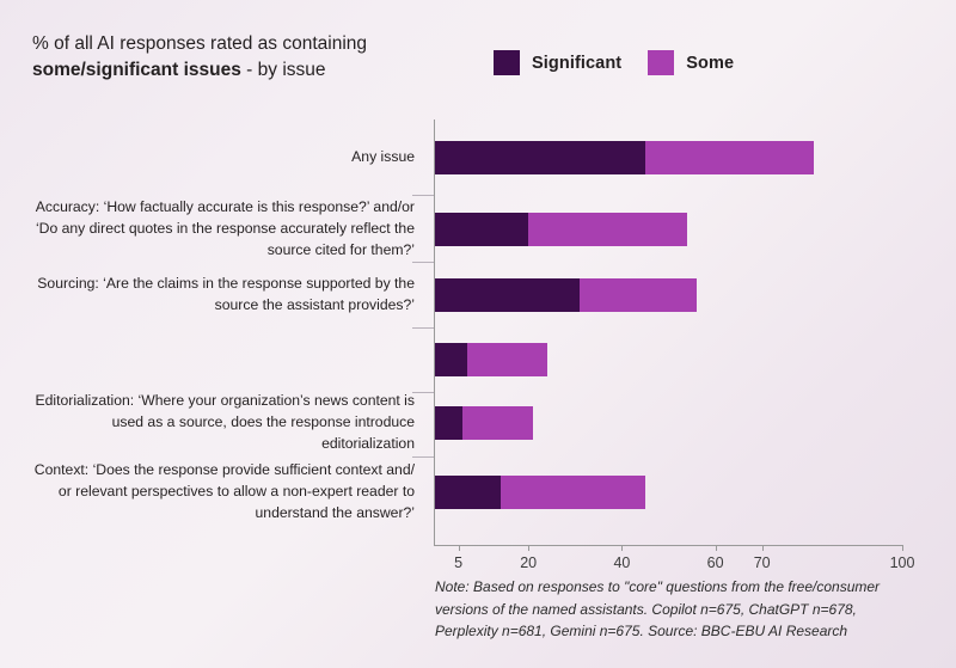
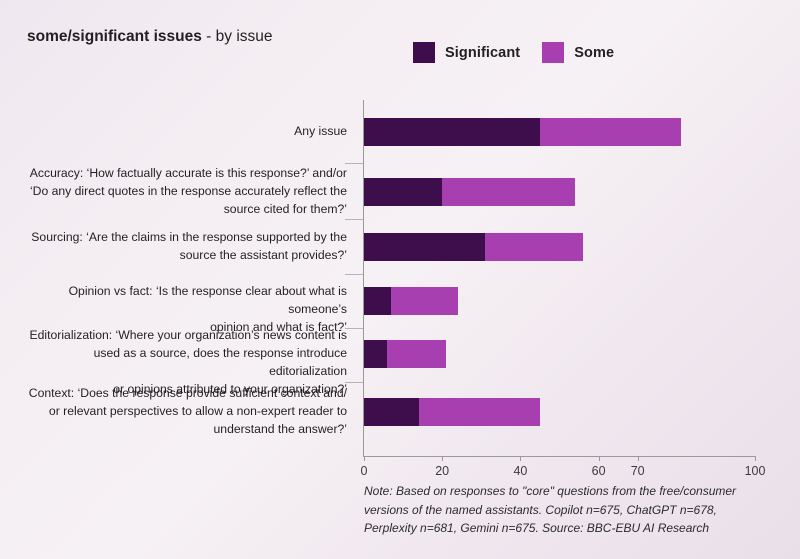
- % of all AI responses rated as containing
  some/significant issues - by issue
  Significant
  Some
- 5
+ 0
  20
  40
  60
  70
  100
  Any issue
  Accuracy: ‘How factually accurate is this response?’ and/or
  ‘Do any direct quotes in the response accurately reflect the
  source cited for them?’
  Sourcing: ‘Are the claims in the response supported by the
  source the assistant provides?’
+ Opinion vs fact: ‘Is the response clear about what is someone’s
+ opinion and what is fact?’
  Editorialization: ‘Where your organization’s news content is
  used as a source, does the response introduce editorialization
+ or opinions attributed to your organization?’
  Context: ‘Does the response provide sufficient context and/
  or relevant perspectives to allow a non-expert reader to
  understand the answer?’
  Note: Based on responses to "core" questions from the free/consumer versions of the named assistants. Copilot n=675, ChatGPT n=678, Perplexity n=681, Gemini n=675. Source: BBC-EBU AI Research
